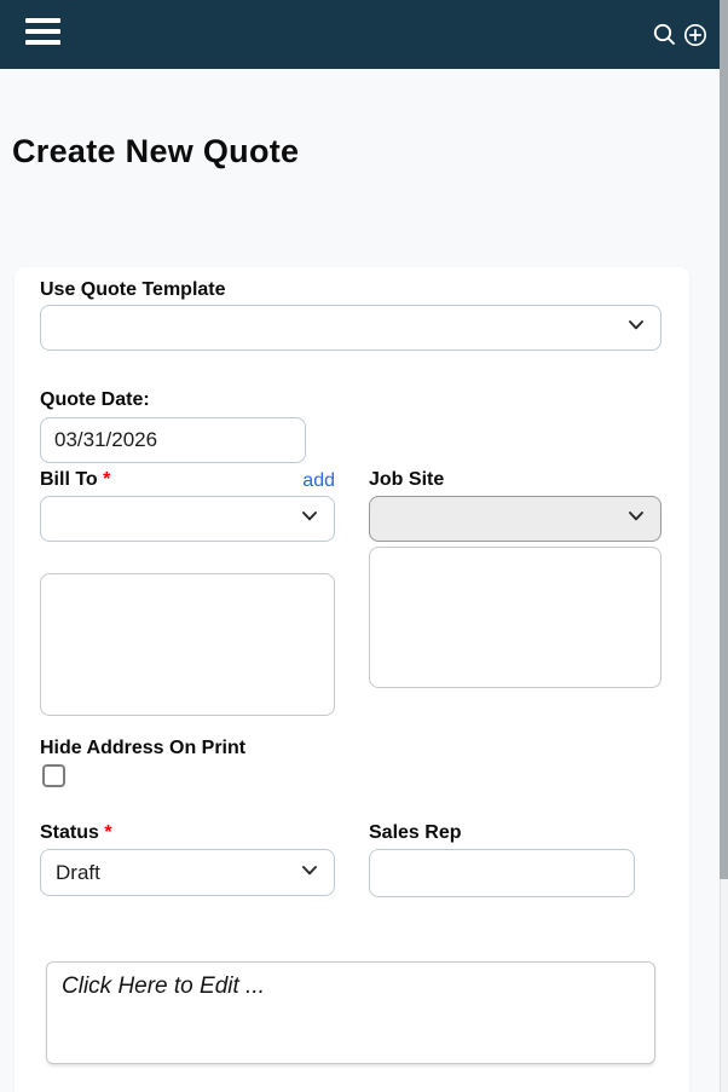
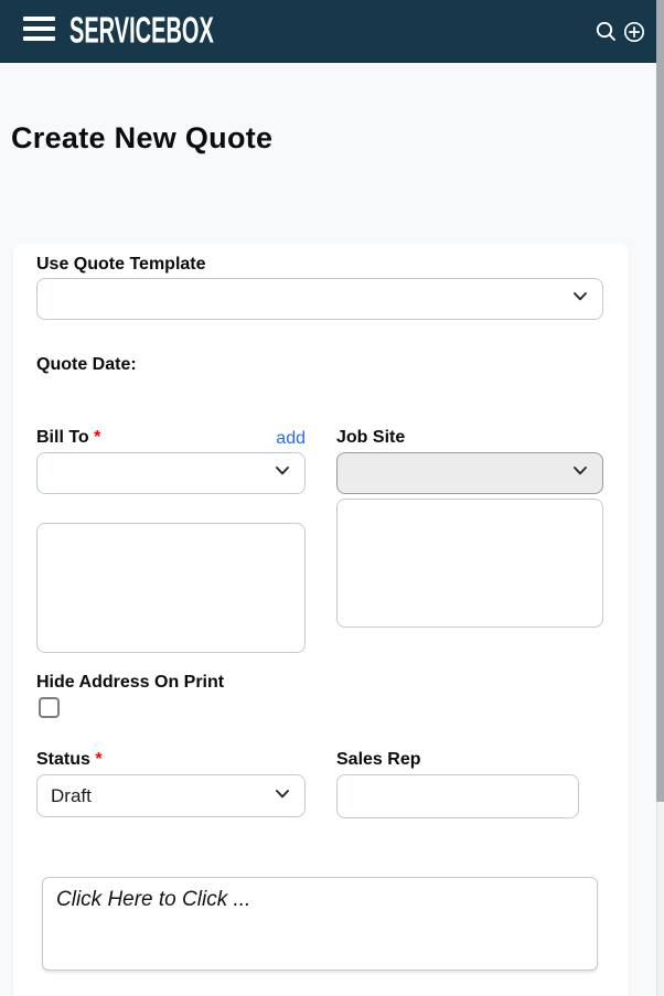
+ SERVICEBOX
  Create New Quote
  Use Quote Template
  Quote Date:
- 03/31/2026
  Bill To *
  add
  Job Site
  Hide Address On Print
  Status *
  Sales Rep
  Draft
- Click Here to Edit ...
+ Click Here to Click ...
